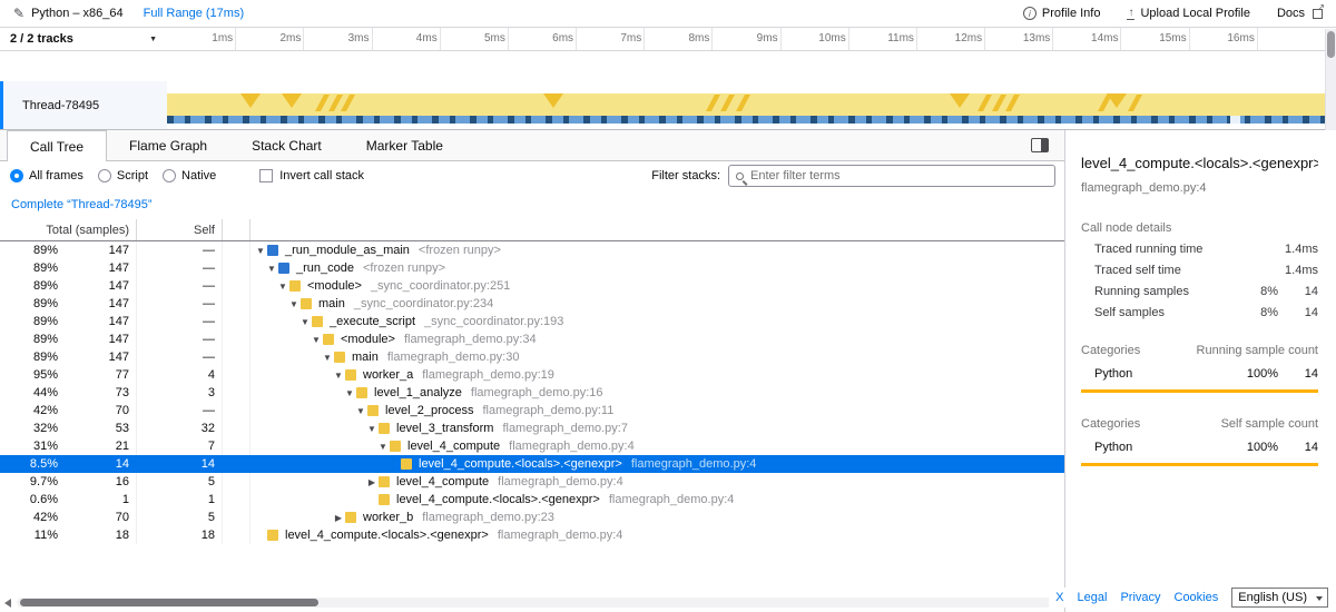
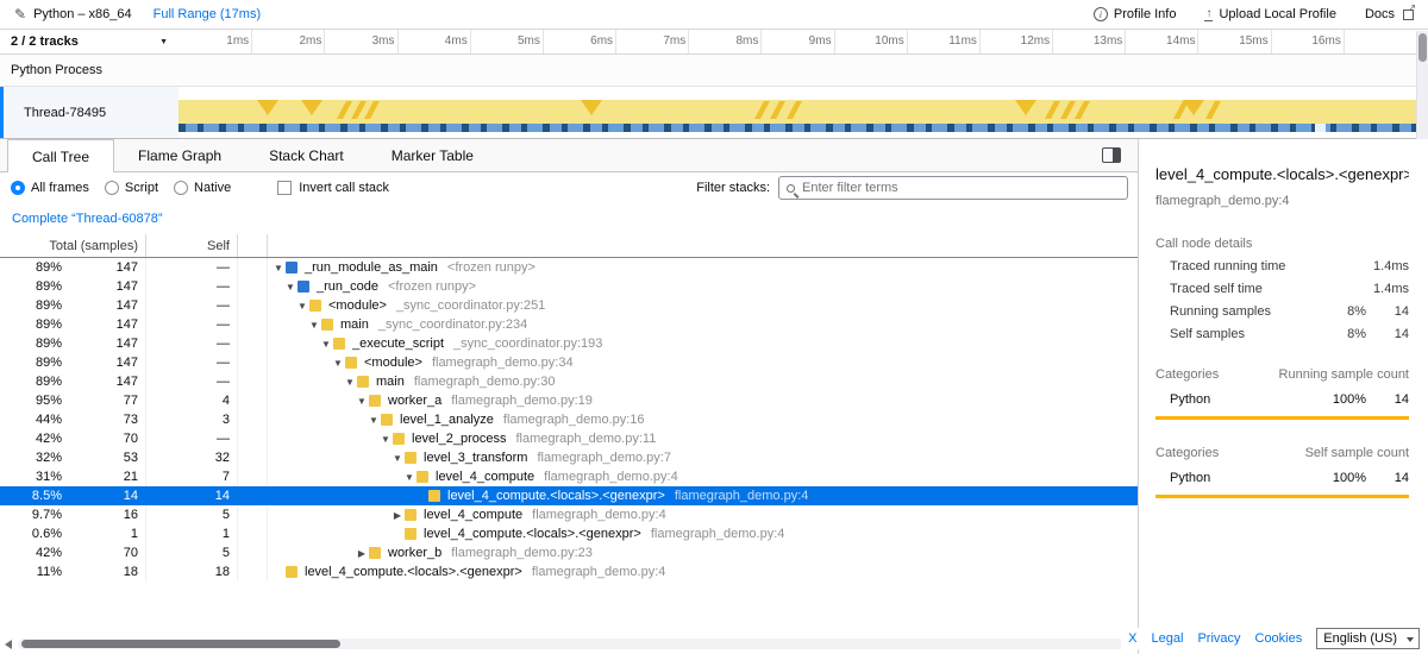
  ✎
  Python – x86_64
  Full Range (17ms)
  i
  Profile Info
  ↑
  Upload Local Profile
  Docs
  2 / 2 tracks
  1ms
  2ms
  3ms
  4ms
  5ms
  6ms
  7ms
  8ms
  9ms
  10ms
  11ms
  12ms
  13ms
  14ms
  15ms
  16ms
+ Python Process
  Thread-78495
  Call Tree
  Flame Graph
  Stack Chart
  Marker Table
  All frames
  Script
  Native
  Invert call stack
  Filter stacks:
  Enter filter terms
- Complete “Thread-78495”
+ Complete “Thread-60878”
  Total (samples)
  Self
  89%
  147
  —
  ▼
  _run_module_as_main
  <frozen runpy>
  89%
  147
  —
  ▼
  _run_code
  <frozen runpy>
  89%
  147
  —
  ▼
  <module>
  _sync_coordinator.py:251
  89%
  147
  —
  ▼
  main
  _sync_coordinator.py:234
  89%
  147
  —
  ▼
  _execute_script
  _sync_coordinator.py:193
  89%
  147
  —
  ▼
  <module>
  flamegraph_demo.py:34
  89%
  147
  —
  ▼
  main
  flamegraph_demo.py:30
  95%
  77
  4
  ▼
  worker_a
  flamegraph_demo.py:19
  44%
  73
  3
  ▼
  level_1_analyze
  flamegraph_demo.py:16
  42%
  70
  —
  ▼
  level_2_process
  flamegraph_demo.py:11
  32%
  53
  32
  ▼
  level_3_transform
  flamegraph_demo.py:7
  31%
  21
  7
  ▼
  level_4_compute
  flamegraph_demo.py:4
  8.5%
  14
  14
  level_4_compute.<locals>.<genexpr>
  flamegraph_demo.py:4
  9.7%
  16
  5
  ▶
  level_4_compute
  flamegraph_demo.py:4
  0.6%
  1
  1
  level_4_compute.<locals>.<genexpr>
  flamegraph_demo.py:4
  42%
  70
  5
  ▶
  worker_b
  flamegraph_demo.py:23
  11%
  18
  18
  level_4_compute.<locals>.<genexpr>
  flamegraph_demo.py:4
  level_4_compute.<locals>.<genexpr>
  flamegraph_demo.py:4
  Call node details
  Traced running time
  1.4ms
  Traced self time
  1.4ms
  Running samples
  8%
  14
  Self samples
  8%
  14
  Categories
  Running sample count
  Python
  100%
  14
  Categories
  Self sample count
  Python
  100%
  14
  X
  Legal
  Privacy
  Cookies
  English (US)
